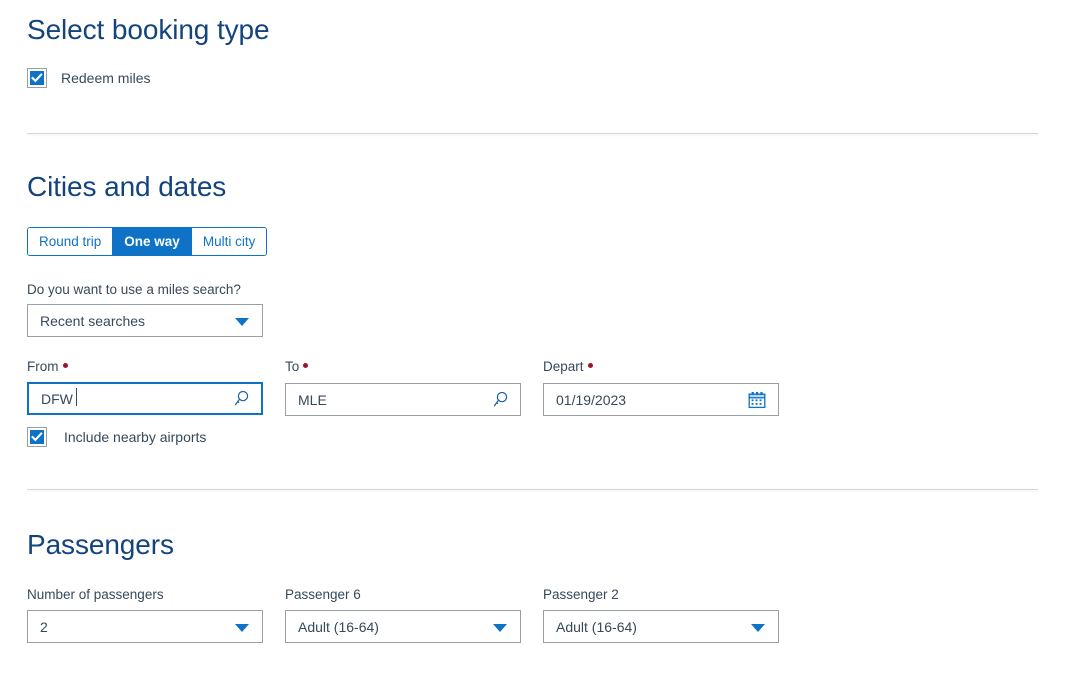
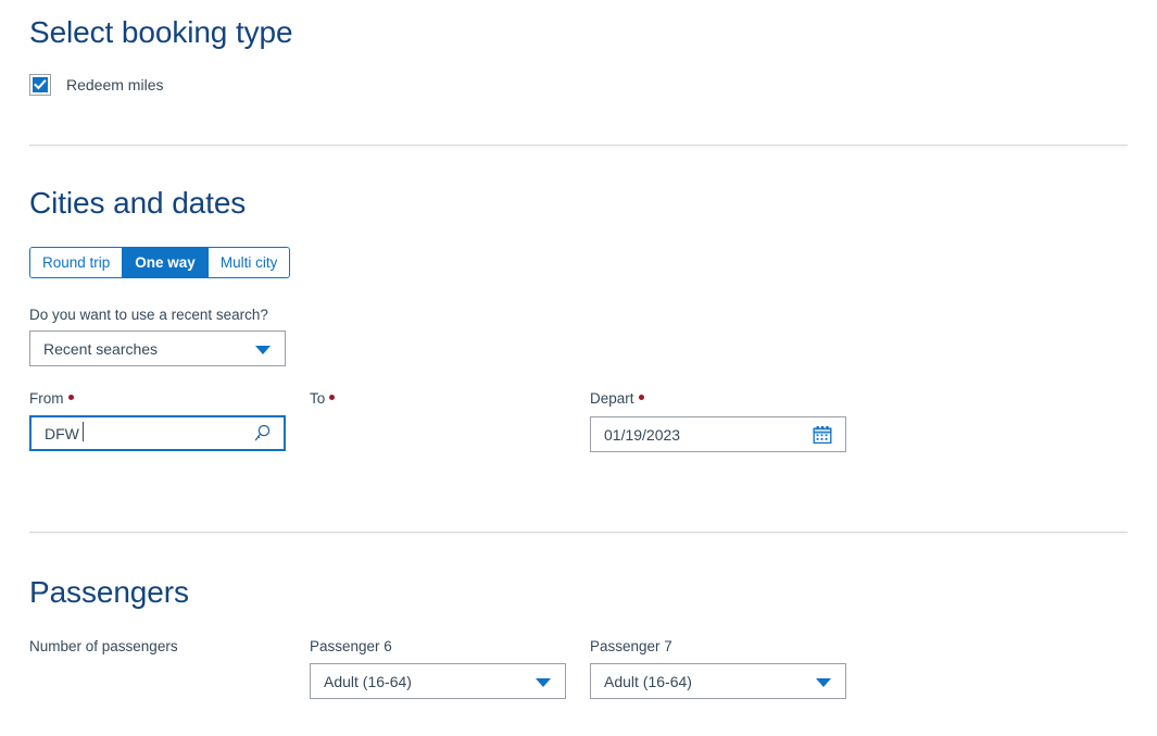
  Select booking type
  Redeem miles
  Cities and dates
  Round trip
  One way
  Multi city
- Do you want to use a miles search?
+ Do you want to use a recent search?
  Recent searches
  From
  DFW
  To
- MLE
  Depart
  01/19/2023
- Include nearby airports
  Passengers
  Number of passengers
- 2
  Passenger 6
  Adult (16-64)
- Passenger 2
+ Passenger 7
  Adult (16-64)
